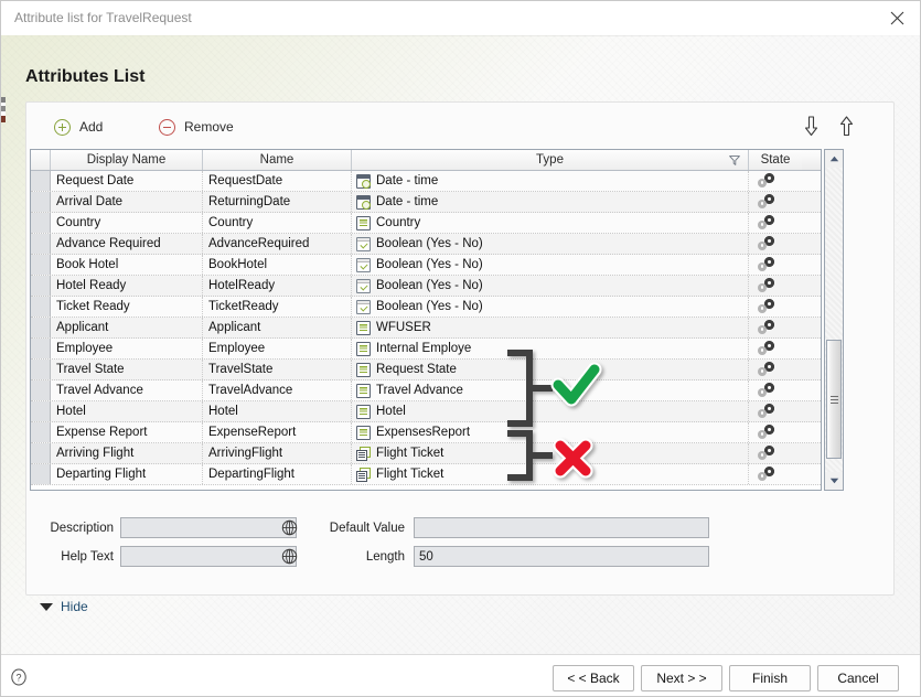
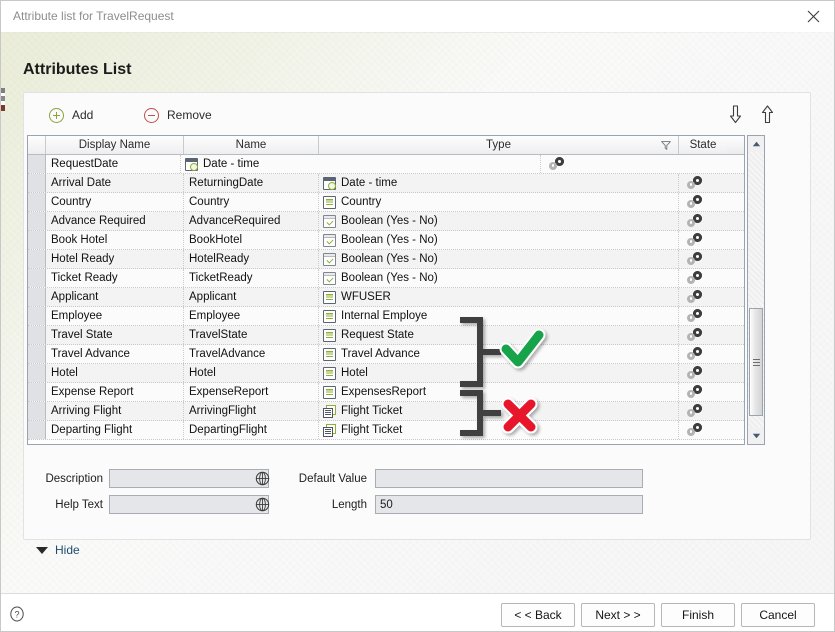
  Attribute list for TravelRequest
  Attributes List
  Add
  Remove
  Display Name
  Name
  Type
  State
- Request Date
  RequestDate
  Date - time
  Arrival Date
  ReturningDate
  Date - time
  Country
  Country
  Country
  Advance Required
  AdvanceRequired
  Boolean (Yes - No)
  Book Hotel
  BookHotel
  Boolean (Yes - No)
  Hotel Ready
  HotelReady
  Boolean (Yes - No)
  Ticket Ready
  TicketReady
  Boolean (Yes - No)
  Applicant
  Applicant
  WFUSER
  Employee
  Employee
  Internal Employe
  Travel State
  TravelState
  Request State
  Travel Advance
  TravelAdvance
  Travel Advance
  Hotel
  Hotel
  Hotel
  Expense Report
  ExpenseReport
  ExpensesReport
  Arriving Flight
  ArrivingFlight
  Flight Ticket
  Departing Flight
  DepartingFlight
  Flight Ticket
  Description
  Help Text
  Default Value
  Length
  50
  Hide
  ?
  < < Back
  Next > >
  Finish
  Cancel
